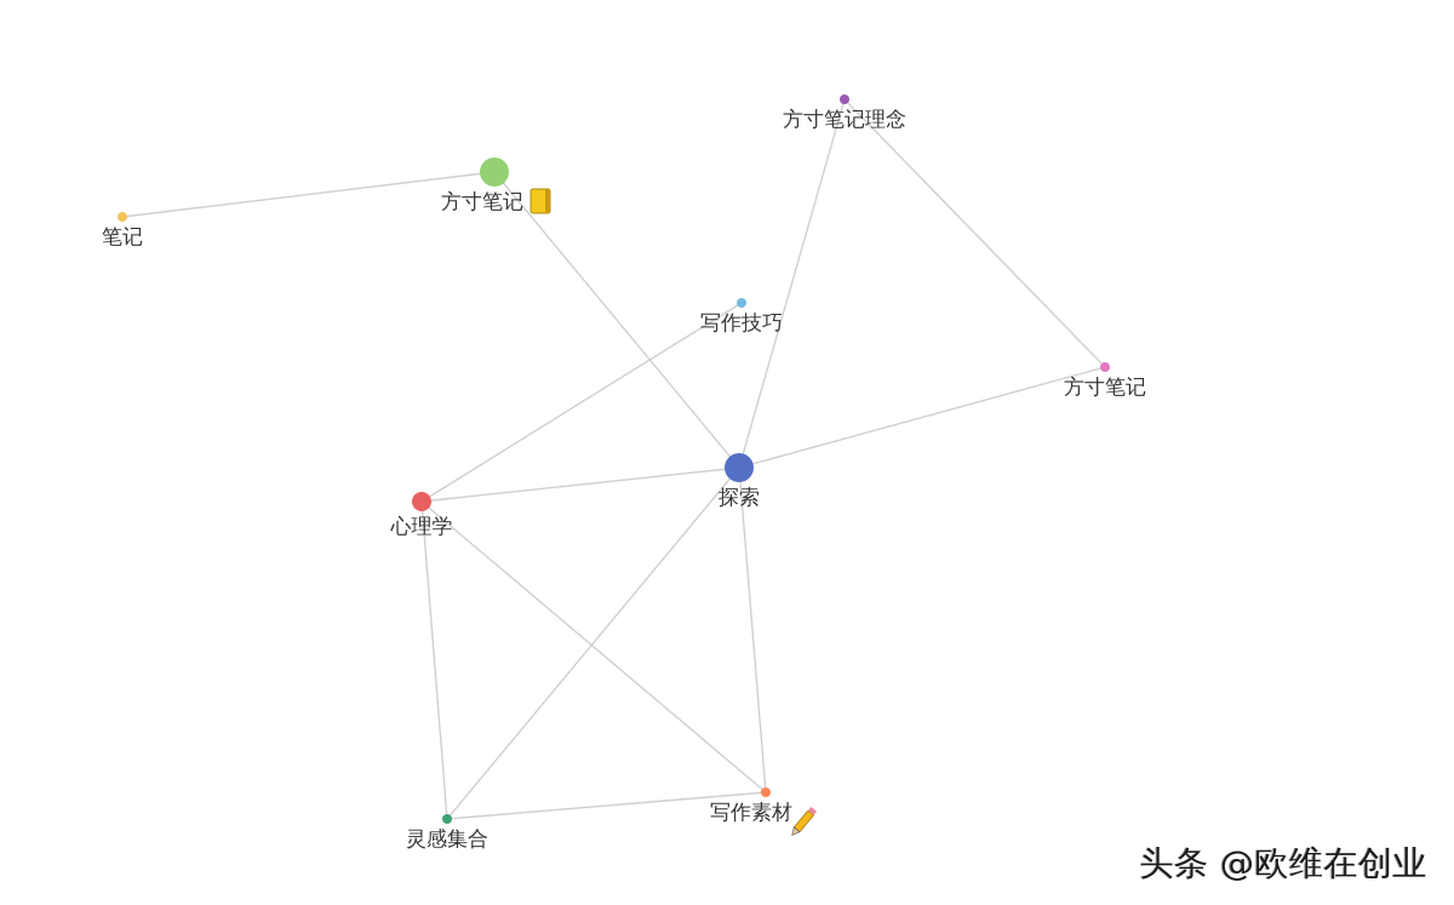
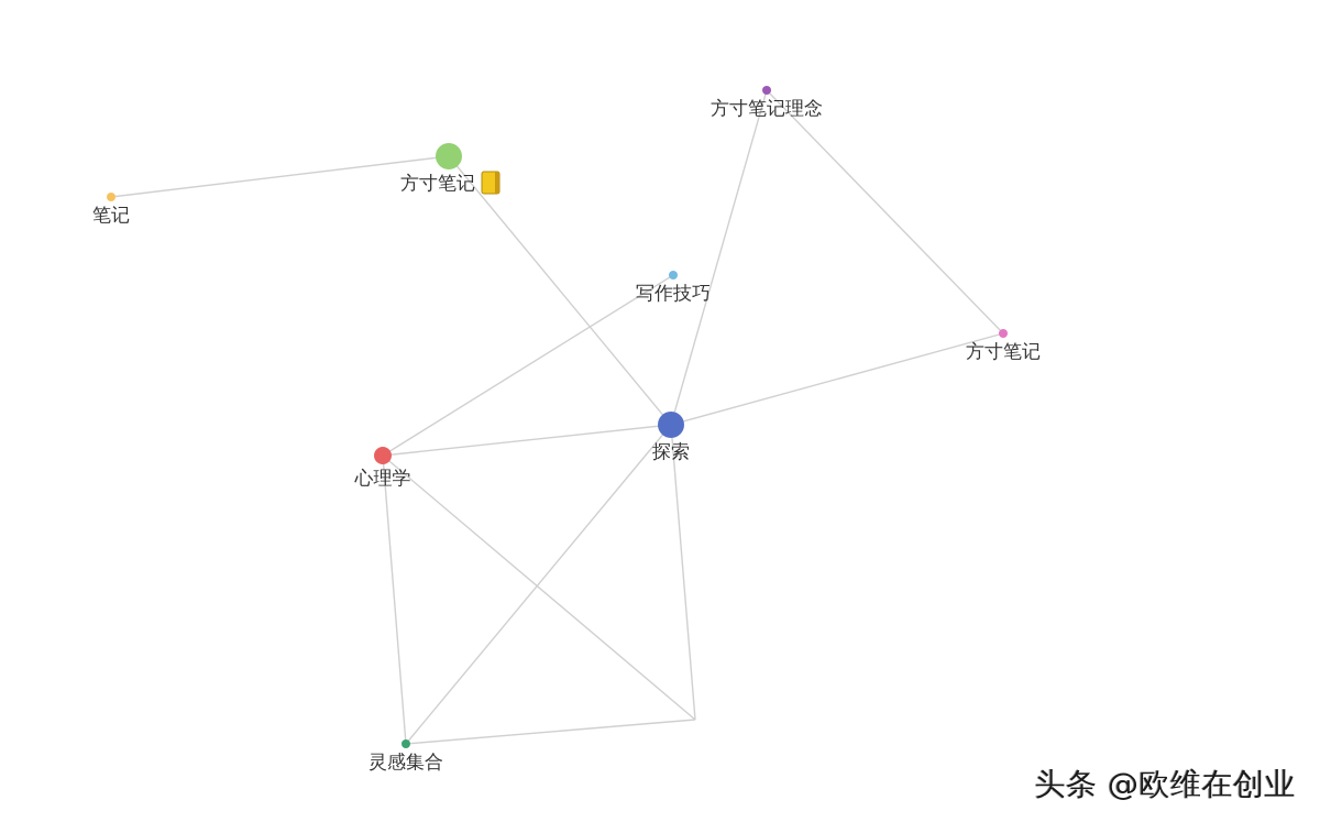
  方寸笔记
  笔记
  方寸笔记理念
  写作技巧
  方寸笔记
  探索
  心理学
  灵感集合
- 写作素材
  头条 @欧维在创业
